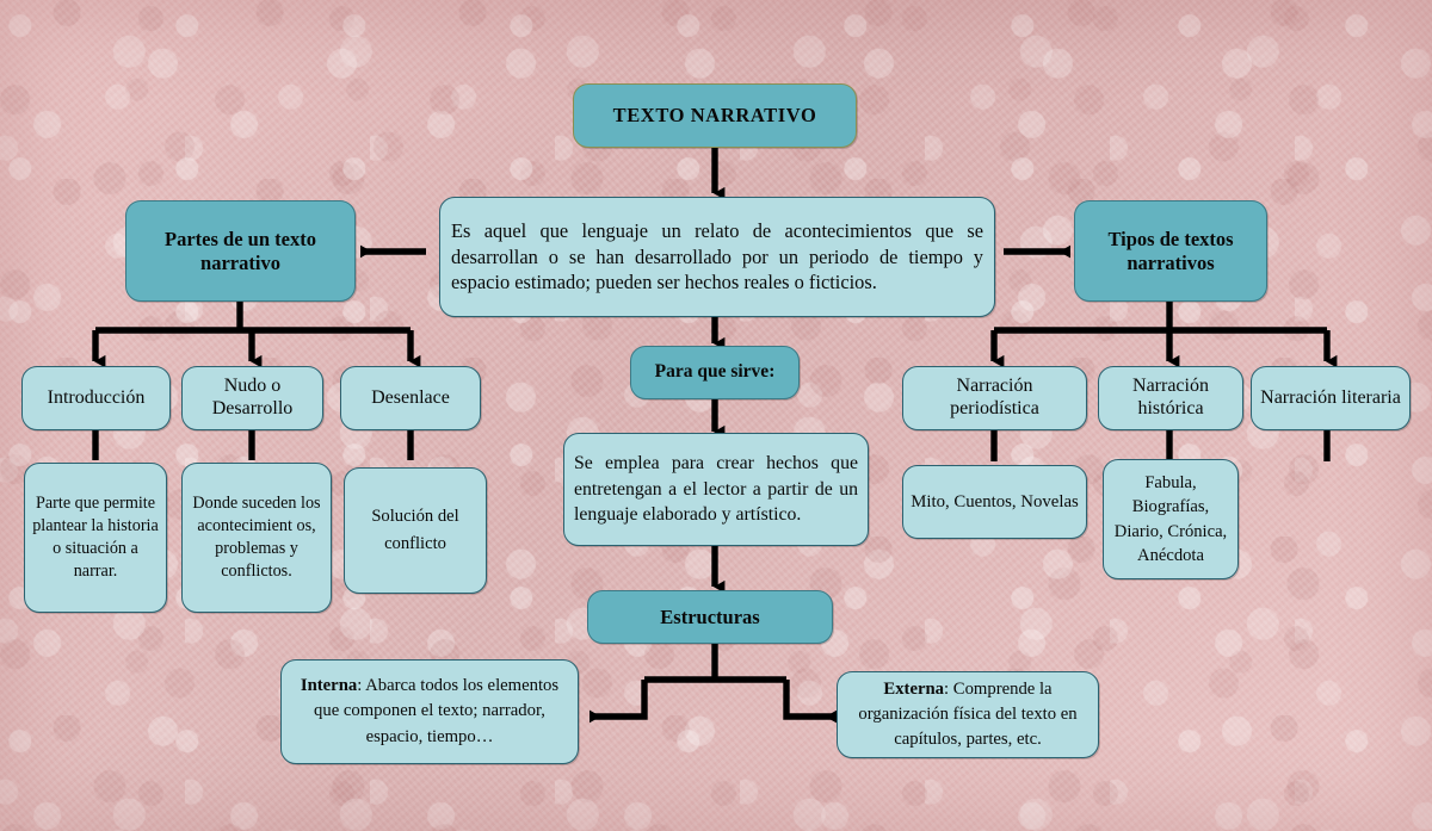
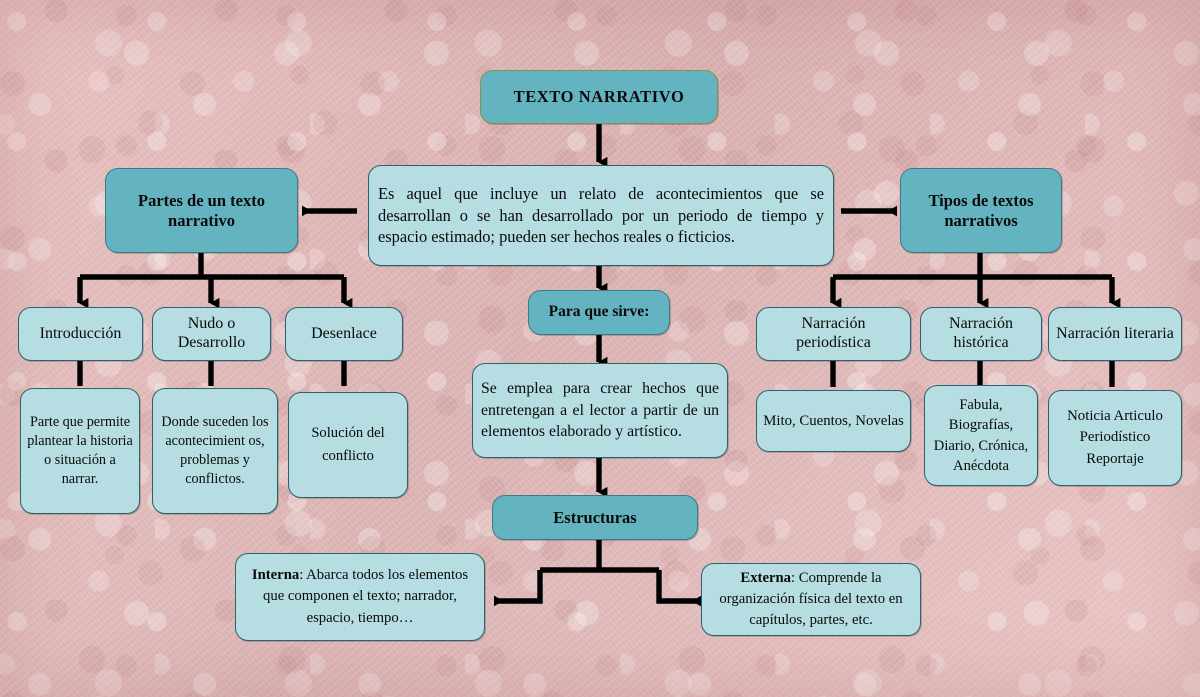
  TEXTO NARRATIVO
- Es aquel que lenguaje un relato de acontecimientos que se desarrollan o se han desarrollado por un periodo de tiempo y espacio estimado; pueden ser hechos reales o ficticios.
+ Es aquel que incluye un relato de acontecimientos que se desarrollan o se han desarrollado por un periodo de tiempo y espacio estimado; pueden ser hechos reales o ficticios.
  Partes de un texto narrativo
  Tipos de textos narrativos
  Para que sirve:
- Se emplea para crear hechos que entretengan a el lector a partir de un lenguaje elaborado y artístico.
+ Se emplea para crear hechos que entretengan a el lector a partir de un elementos elaborado y artístico.
  Estructuras
  Introducción
  Nudo o Desarrollo
  Desenlace
  Parte que permite plantear la historia o situación a narrar.
  Donde suceden los acontecimient os, problemas y conflictos.
  Solución del conflicto
  Narración periodística
  Narración histórica
  Narración literaria
  Mito, Cuentos, Novelas
  Fabula, Biografías, Diario, Crónica, Anécdota
+ Noticia Articulo Periodístico Reportaje
  Interna: Abarca todos los elementos que componen el texto; narrador, espacio, tiempo…
  Externa: Comprende la organización física del texto en capítulos, partes, etc.
